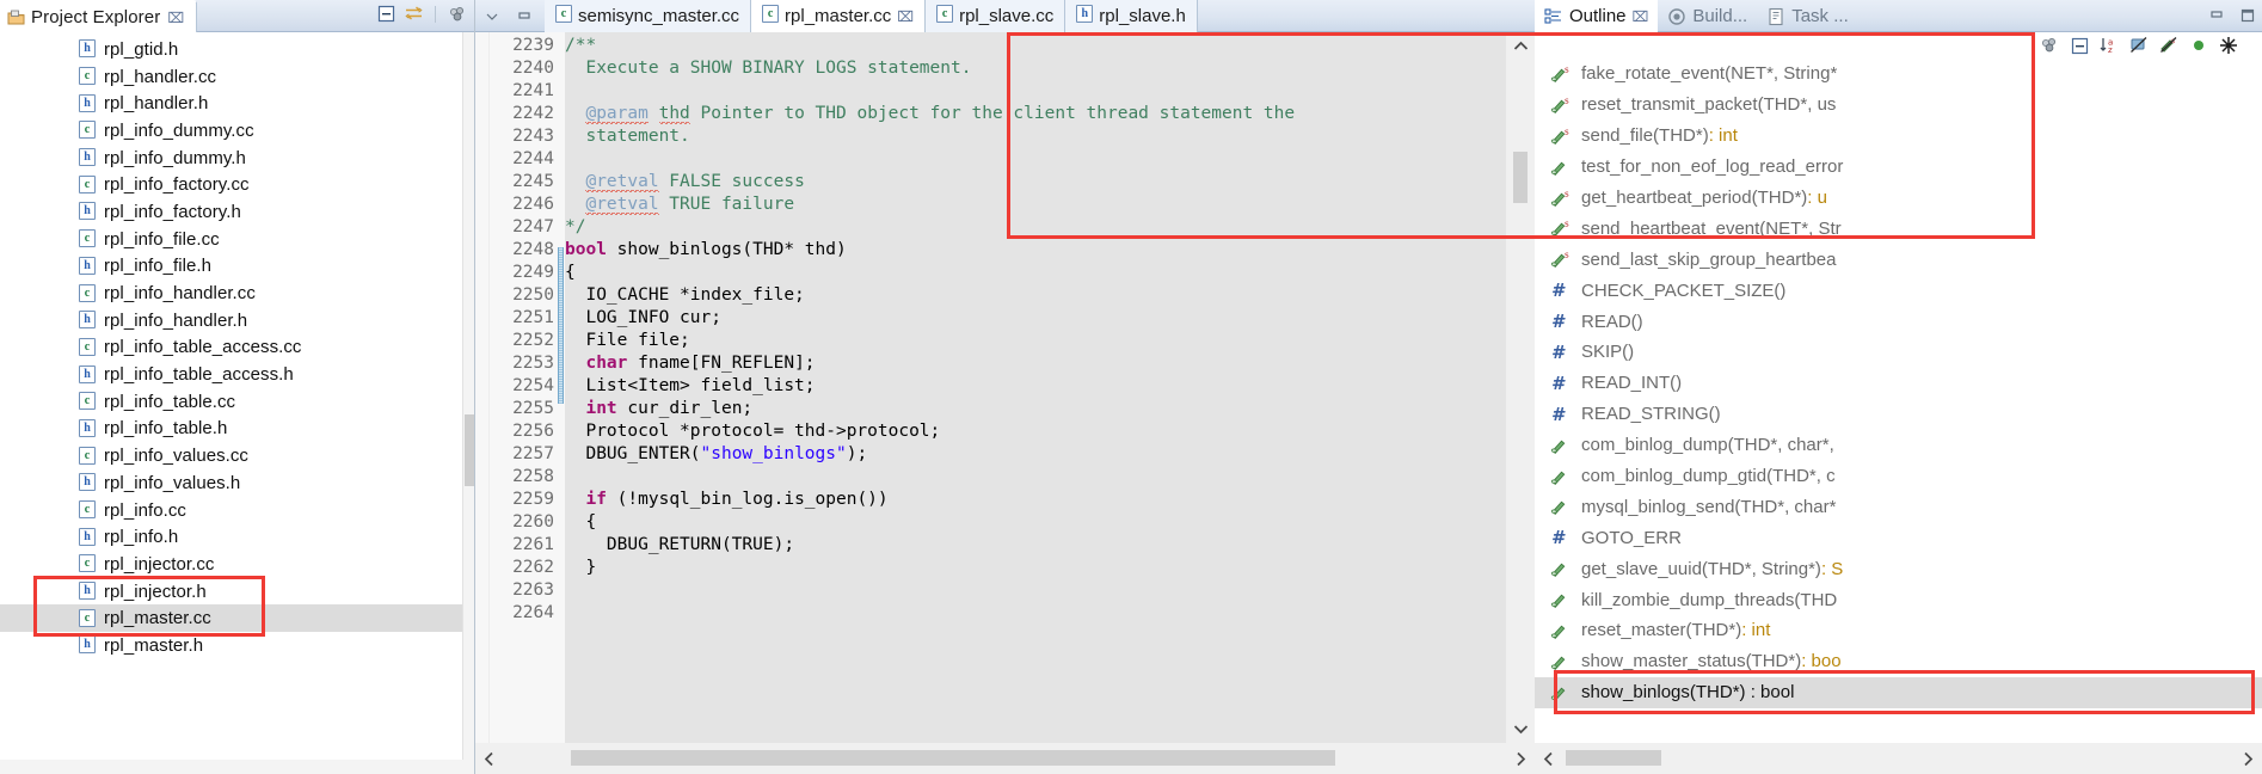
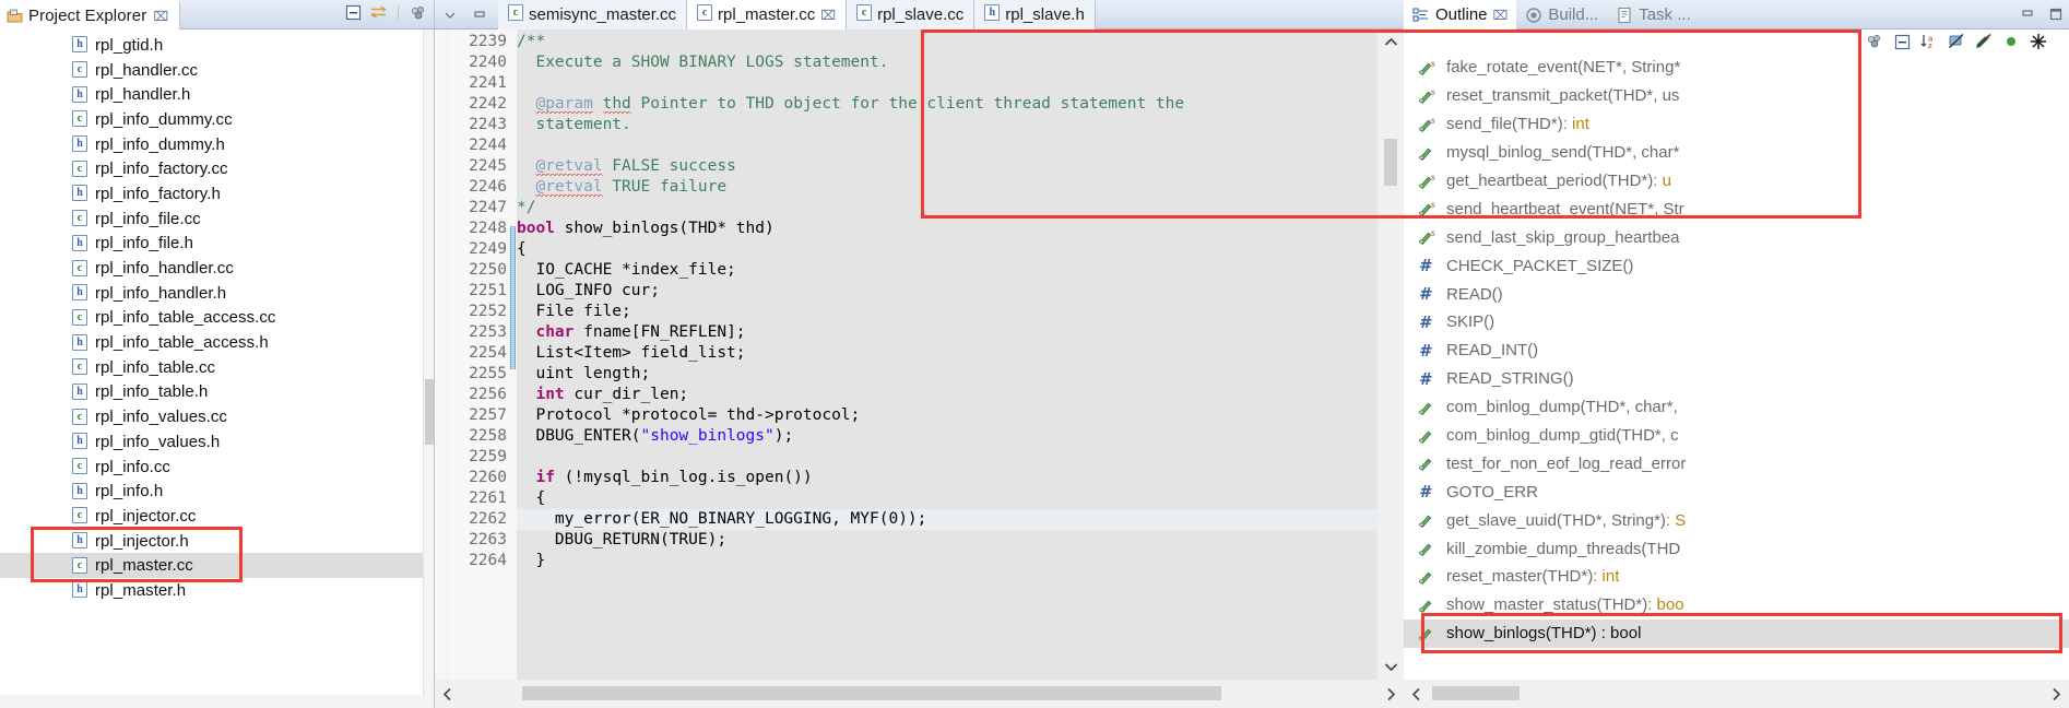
  Project Explorer
  ⌧
  rpl_gtid.h
  rpl_handler.cc
  rpl_handler.h
  rpl_info_dummy.cc
  rpl_info_dummy.h
  rpl_info_factory.cc
  rpl_info_factory.h
  rpl_info_file.cc
  rpl_info_file.h
  rpl_info_handler.cc
  rpl_info_handler.h
  rpl_info_table_access.cc
  rpl_info_table_access.h
  rpl_info_table.cc
  rpl_info_table.h
  rpl_info_values.cc
  rpl_info_values.h
  rpl_info.cc
  rpl_info.h
  rpl_injector.cc
  rpl_injector.h
  rpl_master.cc
  rpl_master.h
  semisync_master.cc
  rpl_master.cc
  ⌧
  rpl_slave.cc
  rpl_slave.h
  2239
  2240
  2241
  2242
  2243
  2244
  2245
  2246
  2247
  2248
  2249
  2250
  2251
  2252
  2253
  2254
  2255
  2256
  2257
  2258
  2259
  2260
  2261
  2262
  2263
  2264
  /**
  Execute a SHOW BINARY LOGS statement.
  @param thd Pointer to THD object for the client thread statement the
  statement.
  @retval FALSE success
  @retval TRUE failure
  */
  bool show_binlogs(THD* thd)
  {
  IO_CACHE *index_file;
  LOG_INFO cur;
  File file;
  char fname[FN_REFLEN];
  List<Item> field_list;
+ uint length;
  int cur_dir_len;
  Protocol *protocol= thd->protocol;
  DBUG_ENTER("show_binlogs");
  if (!mysql_bin_log.is_open())
  {
+ my_error(ER_NO_BINARY_LOGGING, MYF(0));
  DBUG_RETURN(TRUE);
  }
  Outline
  ⌧
  Build...
  Task ...
  a
  z
  s
  fake_rotate_event(NET*, String*
  s
  reset_transmit_packet(THD*, us
  s
  send_file(THD*)
  : int
- test_for_non_eof_log_read_error
+ mysql_binlog_send(THD*, char*
  s
  get_heartbeat_period(THD*)
  : u
  s
  send_heartbeat_event(NET*, Str
  s
  send_last_skip_group_heartbea
  #
  CHECK_PACKET_SIZE()
  #
  READ()
  #
  SKIP()
  #
  READ_INT()
  #
  READ_STRING()
  com_binlog_dump(THD*, char*,
  com_binlog_dump_gtid(THD*, c
- mysql_binlog_send(THD*, char*
+ test_for_non_eof_log_read_error
  #
  GOTO_ERR
  get_slave_uuid(THD*, String*)
  : S
  kill_zombie_dump_threads(THD
  reset_master(THD*)
  : int
  show_master_status(THD*)
  : boo
  show_binlogs(THD*) : bool
